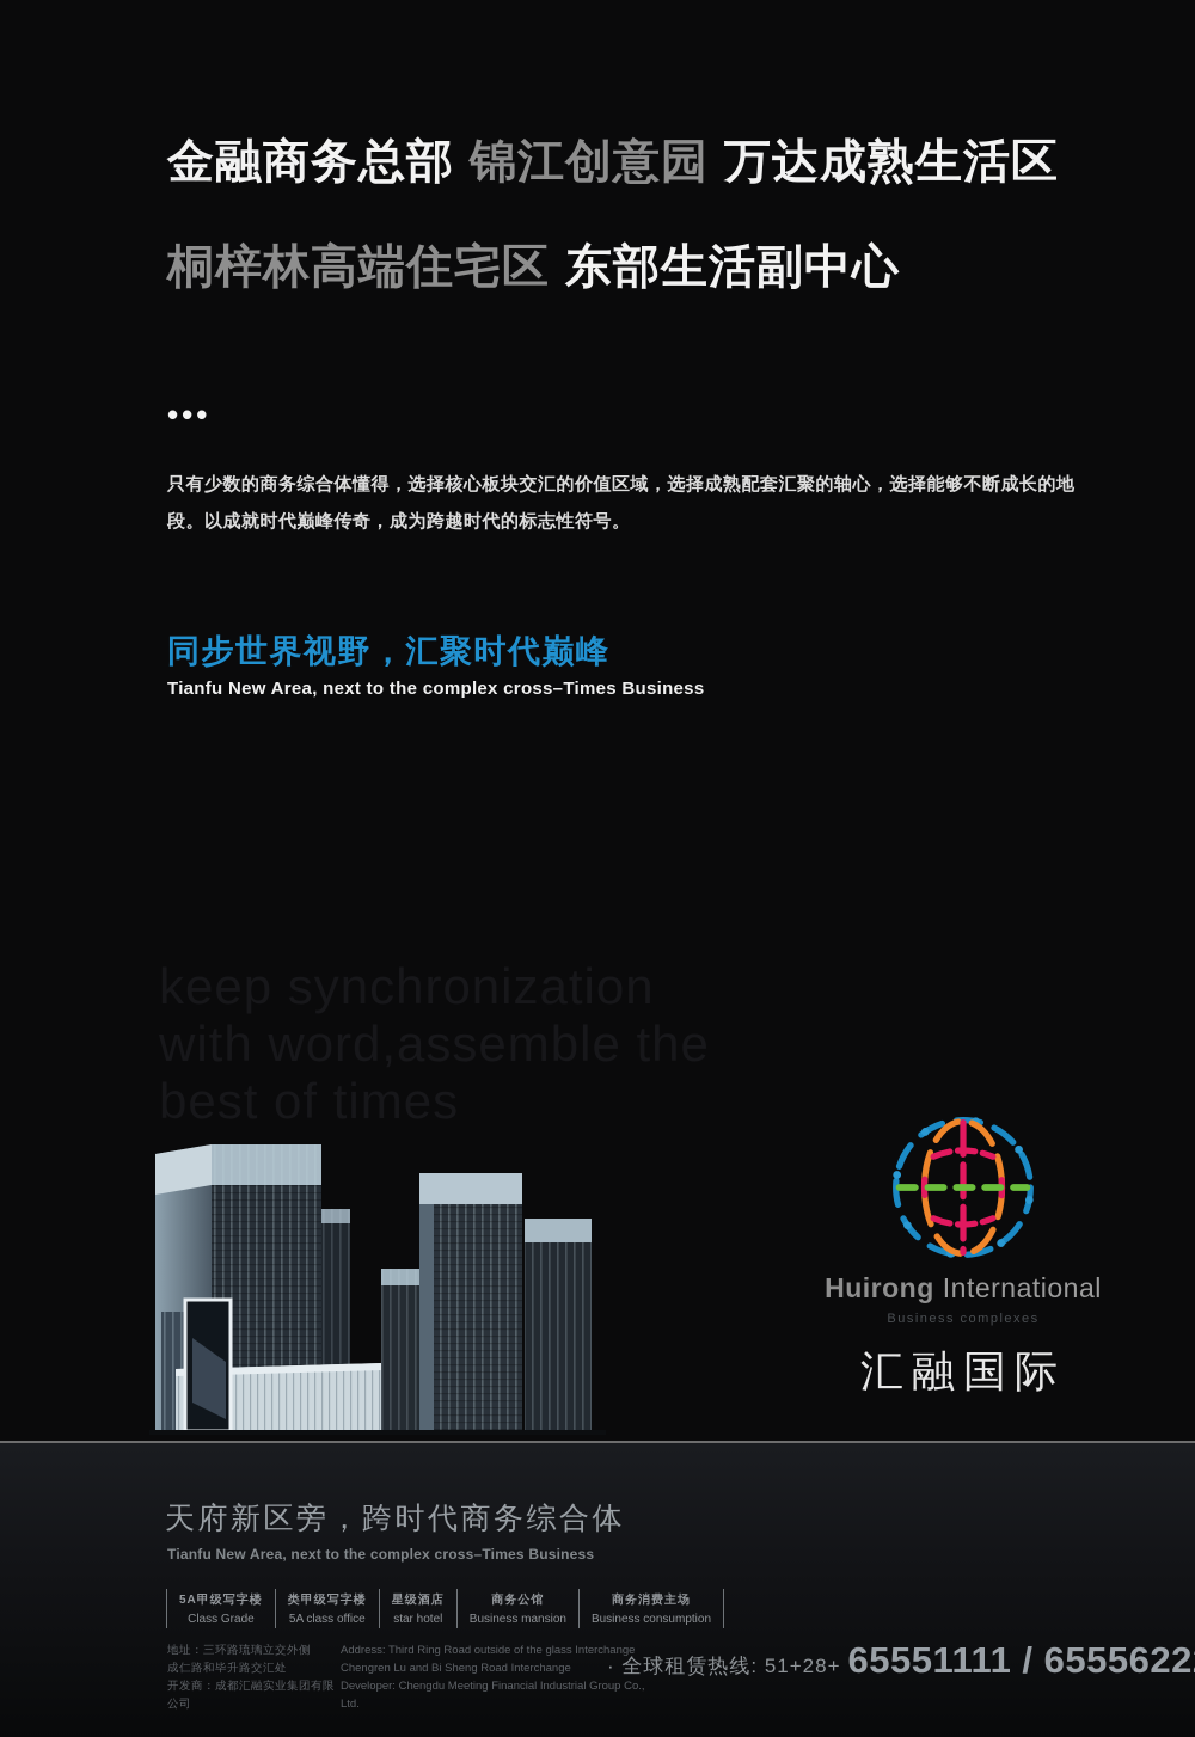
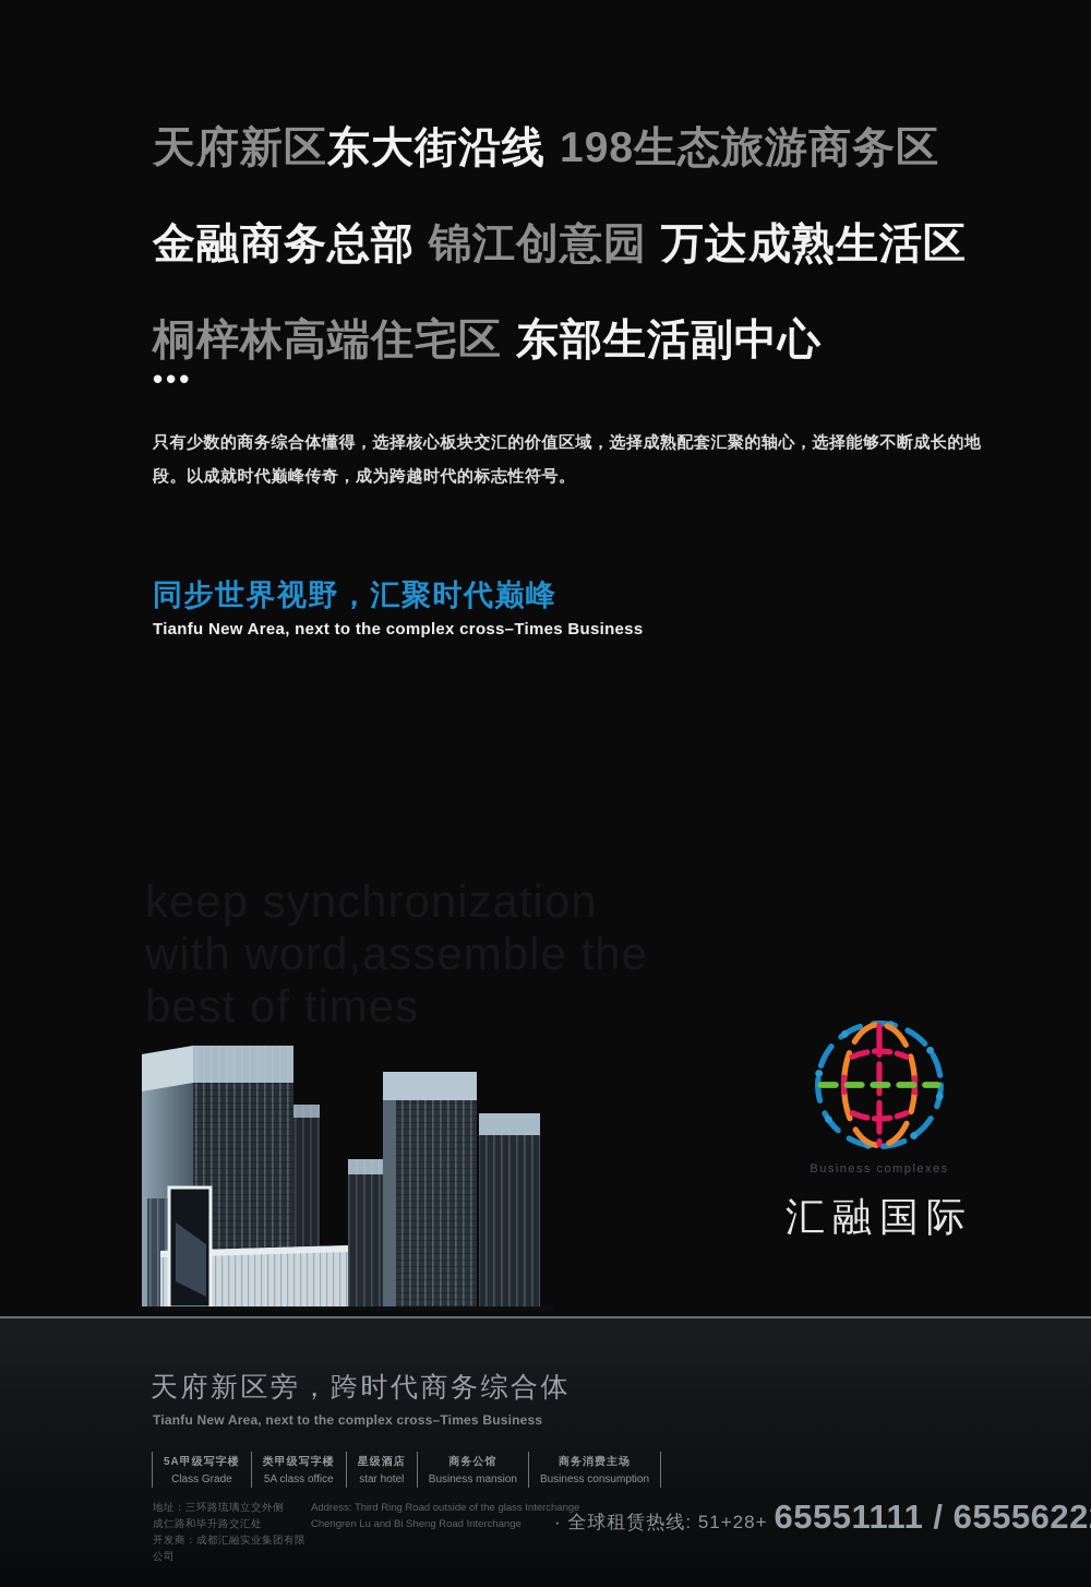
+ 天府新区东大街沿线 198生态旅游商务区
  金融商务总部 锦江创意园 万达成熟生活区
  桐梓林高端住宅区 东部生活副中心
  •••
  只有少数的商务综合体懂得，选择核心板块交汇的价值区域，选择成熟配套汇聚的轴心，选择能够不断成长的地段。以成就时代巅峰传奇，成为跨越时代的标志性符号。
  同步世界视野，汇聚时代巅峰
  Tianfu New Area, next to the complex cross–Times Business
- Huirong International
  Business complexes
  汇融国际
  天府新区旁，跨时代商务综合体
  Tianfu New Area, next to the complex cross–Times Business
  5A甲级写字楼
  Class Grade
  类甲级写字楼
  5A class office
  星级酒店
  star hotel
  商务公馆
  Business mansion
  商务消费主场
  Business consumption
  地址：三环路琉璃立交外侧
  成仁路和毕升路交汇处
  开发商：成都汇融实业集团有限公司
  Address: Third Ring Road outside of the glass Interchange
  Chengren Lu and Bi Sheng Road Interchange
- Developer: Chengdu Meeting Financial Industrial Group Co., Ltd.
  · 全球租赁热线: 51+28+
  65551111 / 6555622
